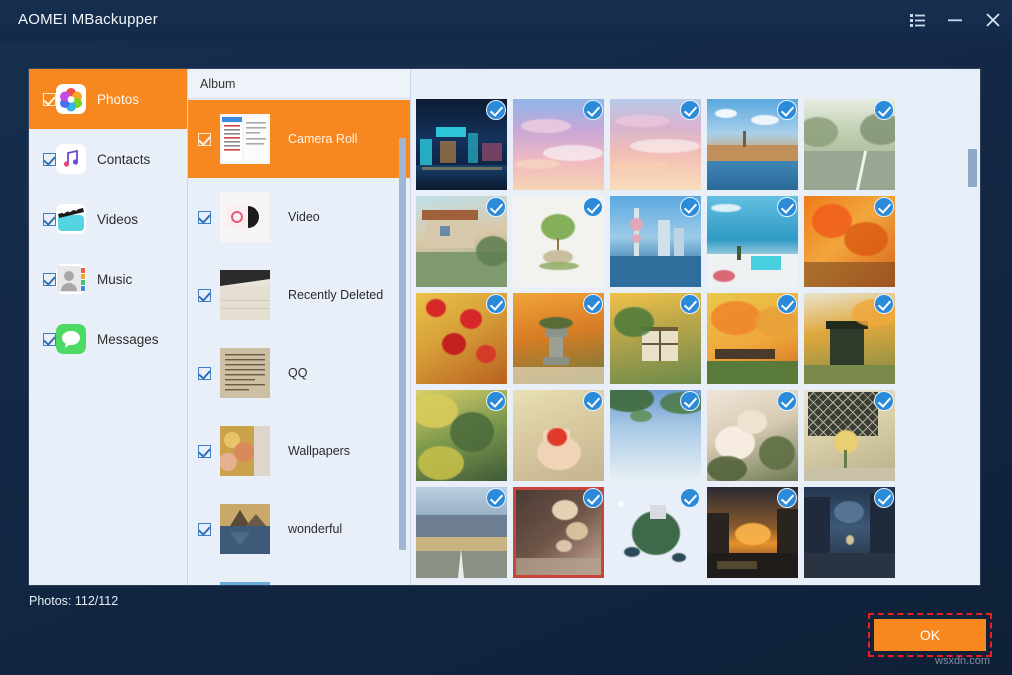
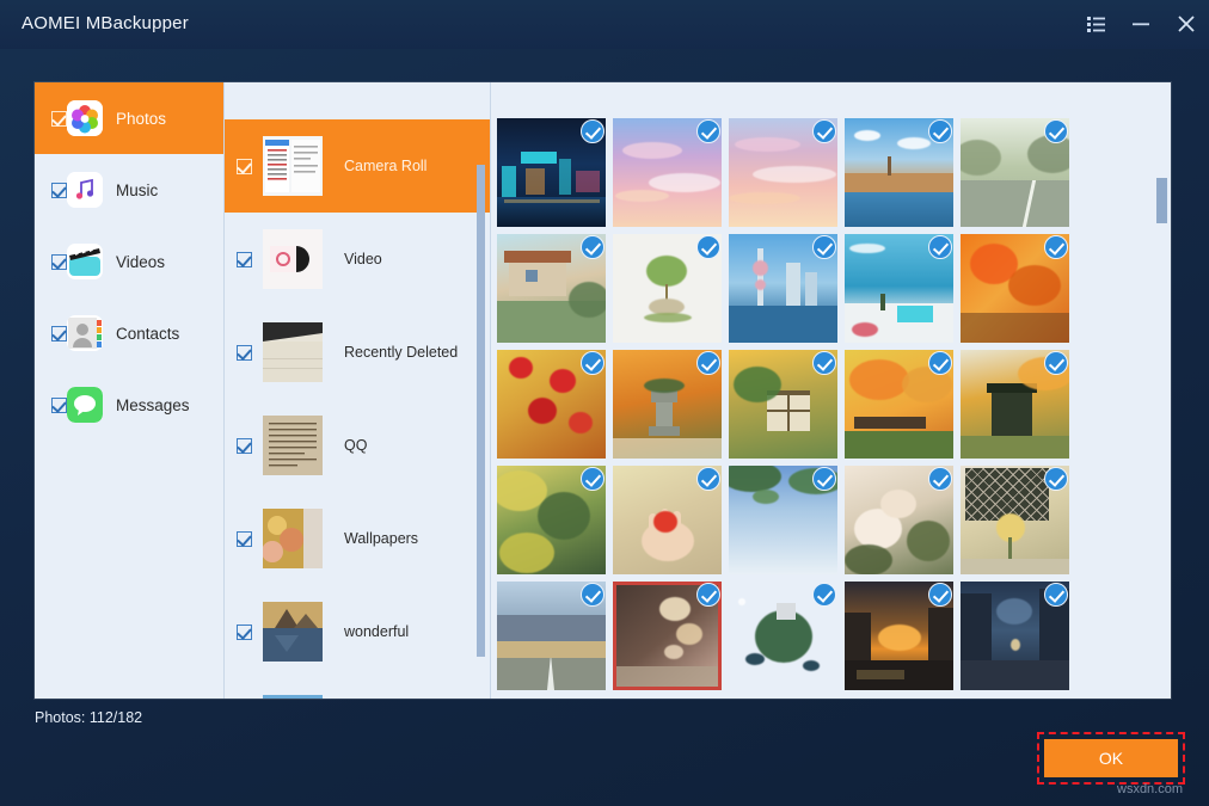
  AOMEI MBackupper
  Photos
- Contacts
+ Music
  Videos
- Music
+ Contacts
  Messages
- Album
  Camera Roll
  Video
  Recently Deleted
  QQ
  Wallpapers
  wonderful
- Photos: 112/112
+ Photos: 112/182
  OK
  wsxdn.com
